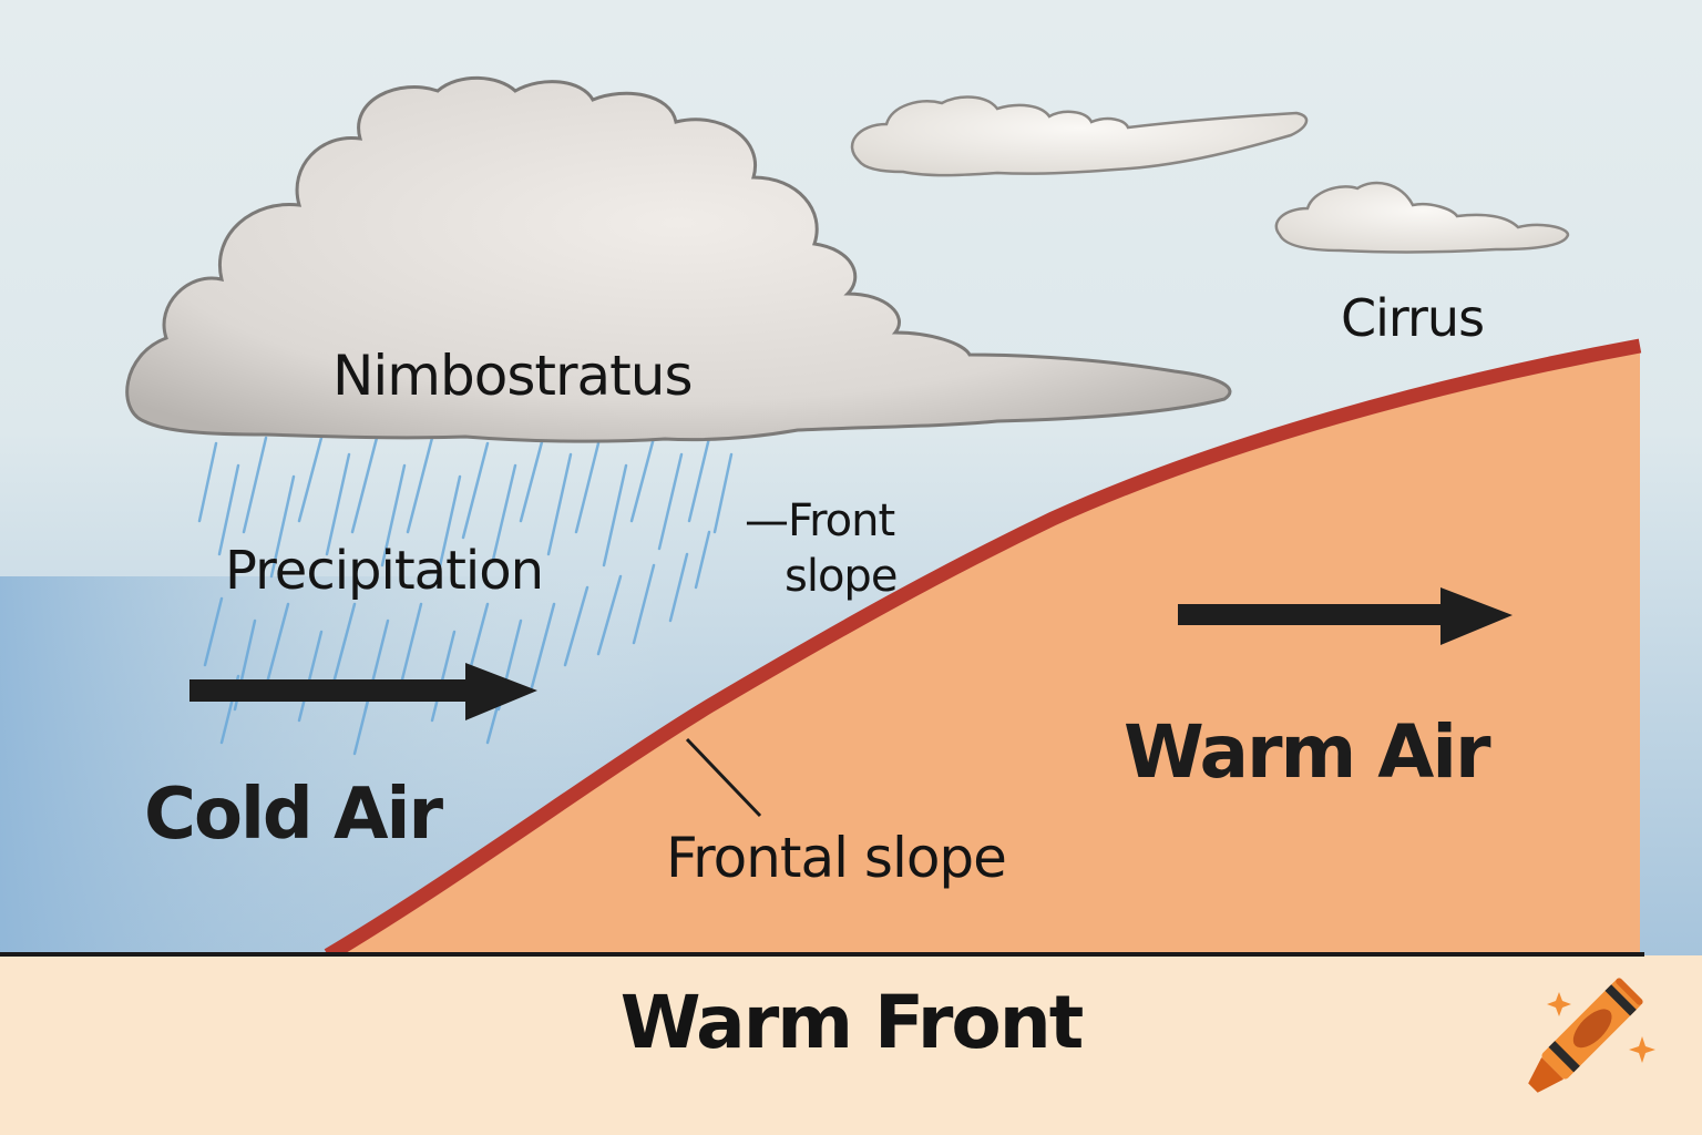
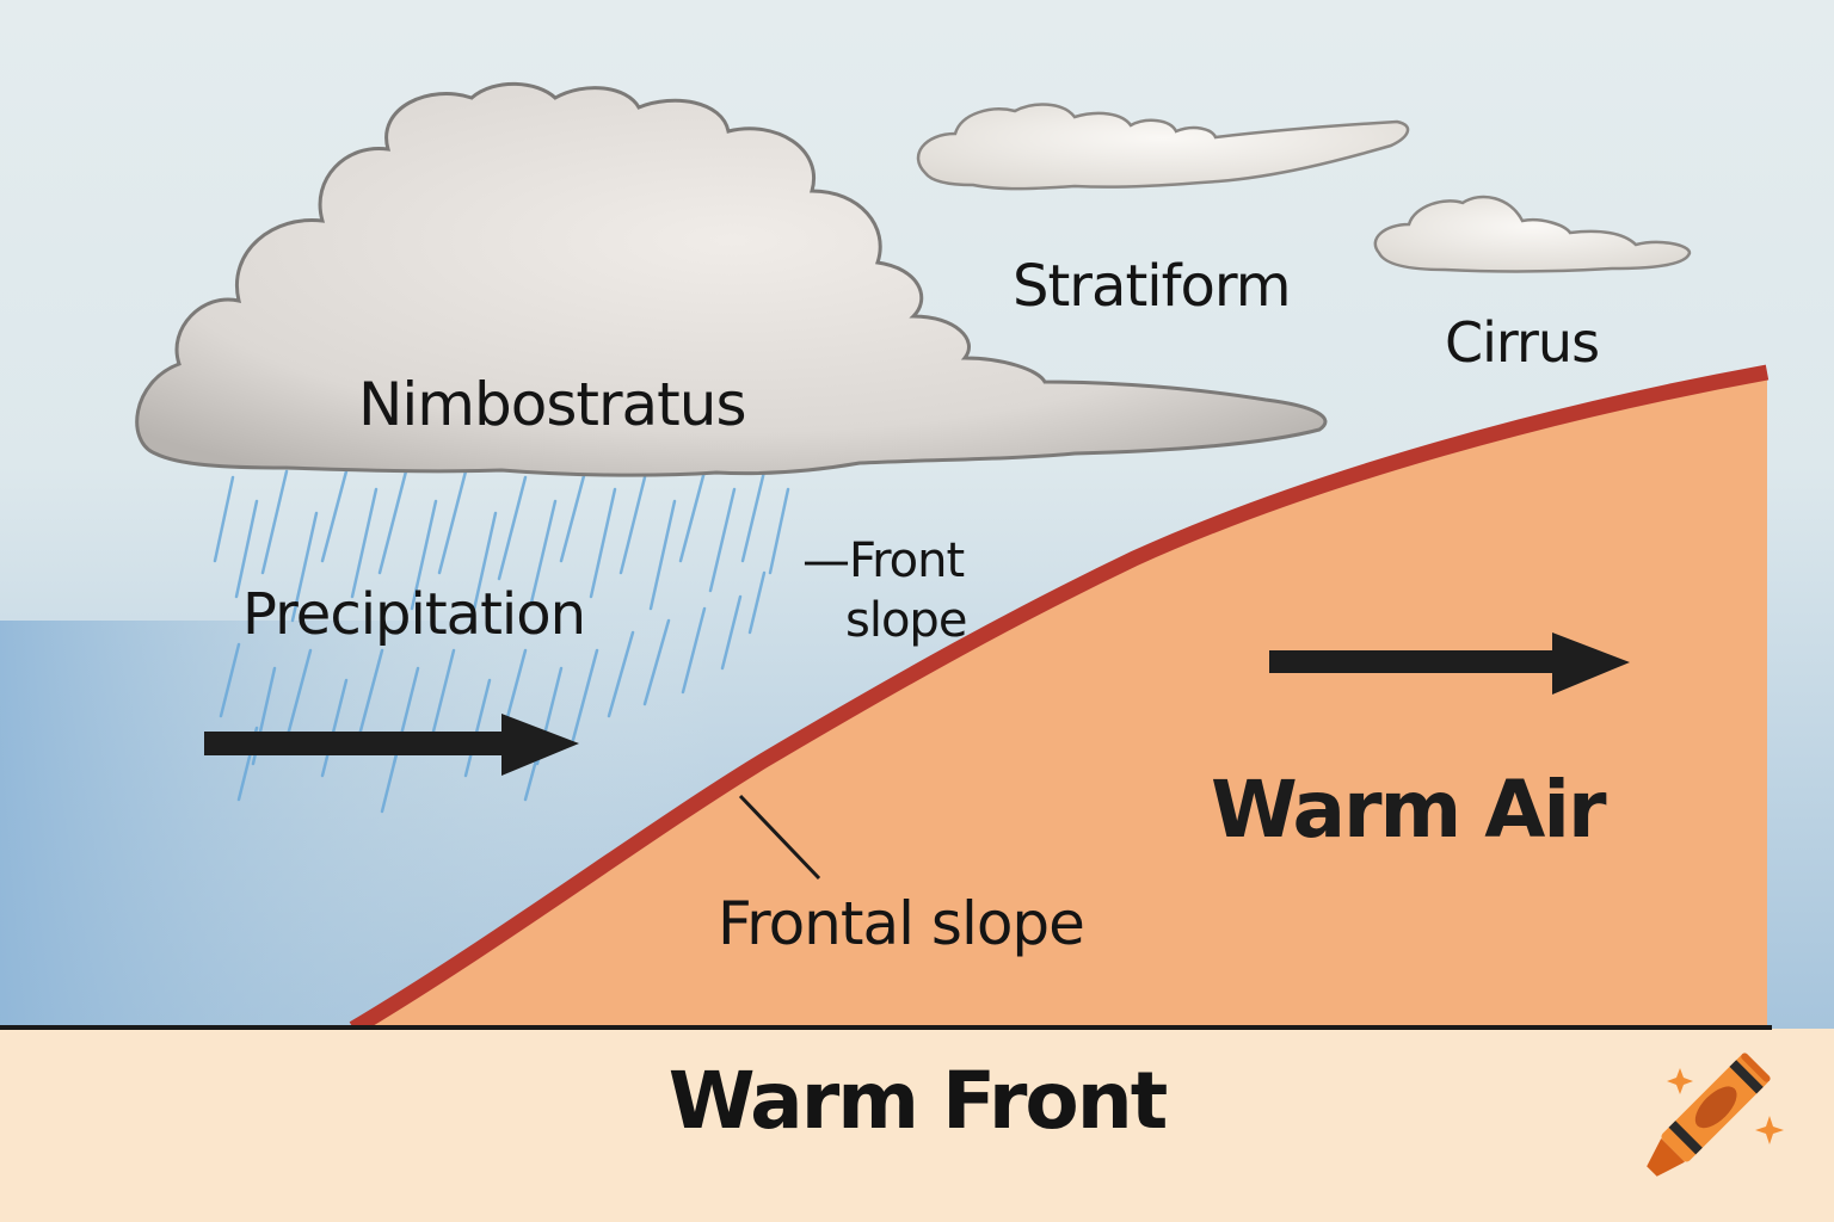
  Nimbostratus
+ Stratiform
  Cirrus
  Precipitation
  —Front
  slope
  Frontal slope
- Cold Air
  Warm Air
  Warm Front
